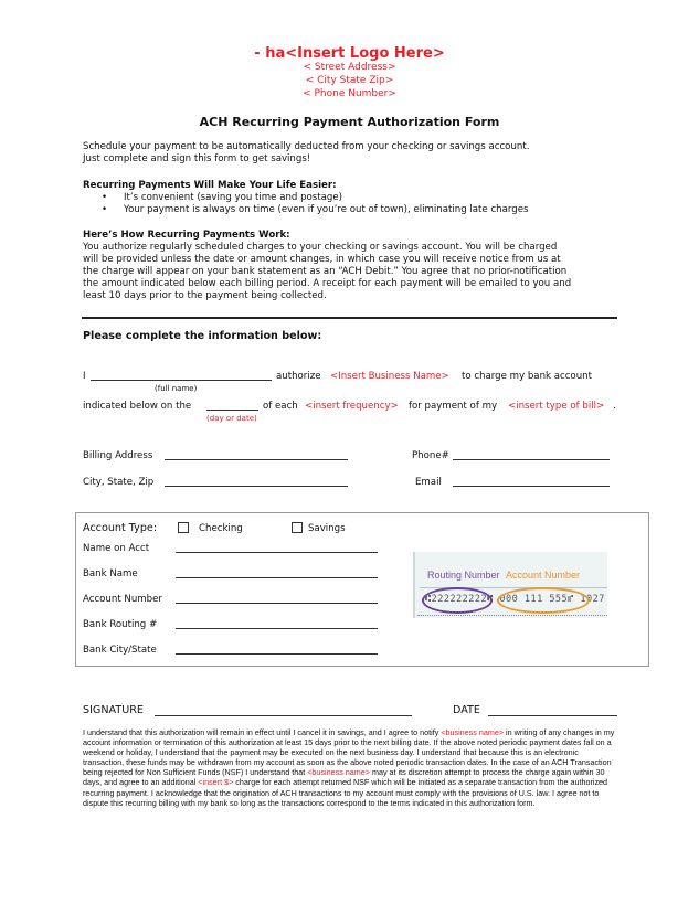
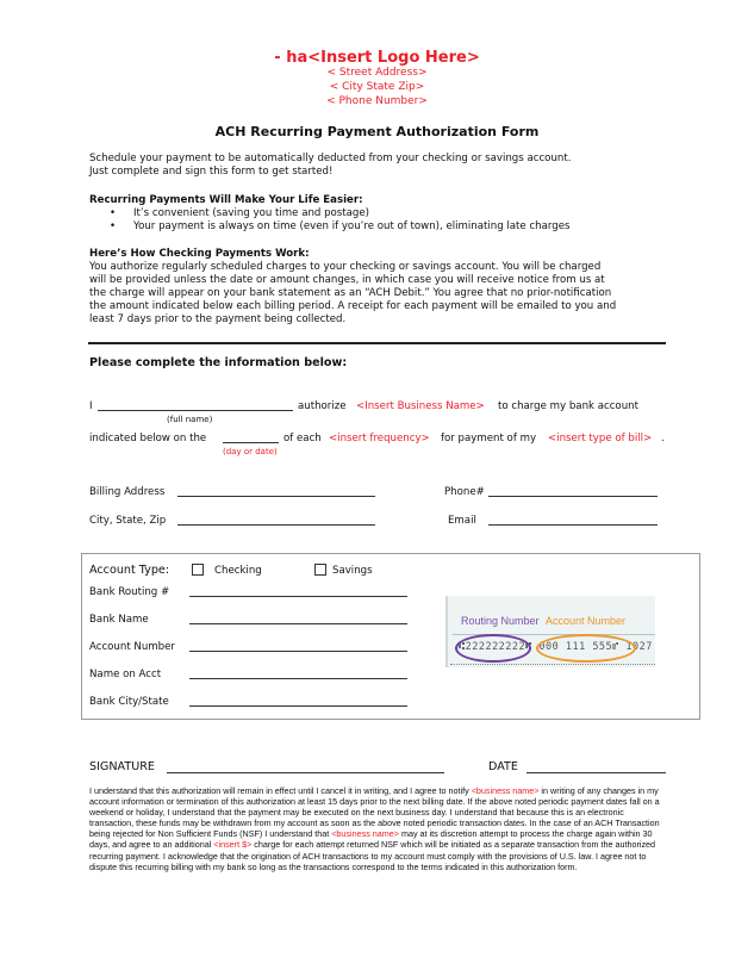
  - ha<Insert Logo Here>
  < Street Address>
  < City State Zip>
  < Phone Number>
  ACH Recurring Payment Authorization Form
  Schedule your payment to be automatically deducted from your checking or savings account.
- Just complete and sign this form to get savings!
+ Just complete and sign this form to get started!
  Recurring Payments Will Make Your Life Easier:
  •
  It’s convenient (saving you time and postage)
  •
  Your payment is always on time (even if you’re out of town), eliminating late charges
- Here’s How Recurring Payments Work:
+ Here’s How Checking Payments Work:
  You authorize regularly scheduled charges to your checking or savings account. You will be charged
  will be provided unless the date or amount changes, in which case you will receive notice from us at
  the charge will appear on your bank statement as an “ACH Debit.” You agree that no prior-notification
  the amount indicated below each billing period. A receipt for each payment will be emailed to you and
- least 10 days prior to the payment being collected.
+ least 7 days prior to the payment being collected.
  Please complete the information below:
  I
  (full name)
  authorize
  <Insert Business Name>
  to charge my bank account
  indicated below on the
  (day or date)
  of each
  <insert frequency>
  for payment of my
  <insert type of bill>
  .
  Billing Address
  Phone#
  City, State, Zip
  Email
  Account Type:
  Checking
  Savings
- Name on Acct
+ Bank Routing #
  Bank Name
  Account Number
- Bank Routing #
+ Name on Acct
  Bank City/State
  Routing Number
  Account Number
  ⑆222222222⑆ 000 111 555⑈ 1027
  SIGNATURE
  DATE
- I understand that this authorization will remain in effect until I cancel it in savings, and I agree to notify <business name> in writing of any changes in my account information or termination of this authorization at least 15 days prior to the next billing date. If the above noted periodic payment dates fall on a weekend or holiday, I understand that the payment may be executed on the next business day. I understand that because this is an electronic transaction, these funds may be withdrawn from my account as soon as the above noted periodic transaction dates. In the case of an ACH Transaction being rejected for Non Sufficient Funds (NSF) I understand that <business name> may at its discretion attempt to process the charge again within 30 days, and agree to an additional <insert $> charge for each attempt returned NSF which will be initiated as a separate transaction from the authorized recurring payment. I acknowledge that the origination of ACH transactions to my account must comply with the provisions of U.S. law. I agree not to dispute this recurring billing with my bank so long as the transactions correspond to the terms indicated in this authorization form.
+ I understand that this authorization will remain in effect until I cancel it in writing, and I agree to notify <business name> in writing of any changes in my account information or termination of this authorization at least 15 days prior to the next billing date. If the above noted periodic payment dates fall on a weekend or holiday, I understand that the payment may be executed on the next business day. I understand that because this is an electronic transaction, these funds may be withdrawn from my account as soon as the above noted periodic transaction dates. In the case of an ACH Transaction being rejected for Non Sufficient Funds (NSF) I understand that <business name> may at its discretion attempt to process the charge again within 30 days, and agree to an additional <insert $> charge for each attempt returned NSF which will be initiated as a separate transaction from the authorized recurring payment. I acknowledge that the origination of ACH transactions to my account must comply with the provisions of U.S. law. I agree not to dispute this recurring billing with my bank so long as the transactions correspond to the terms indicated in this authorization form.
